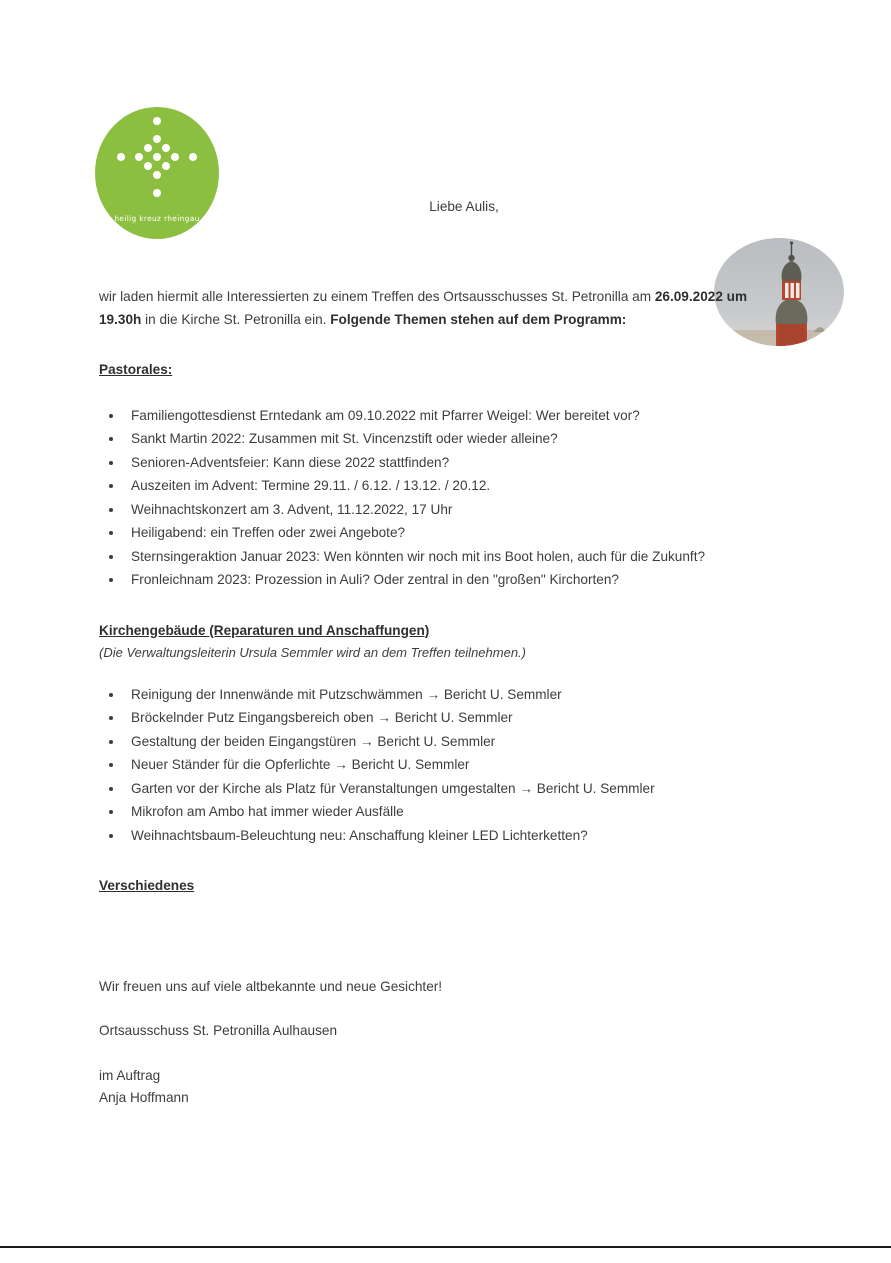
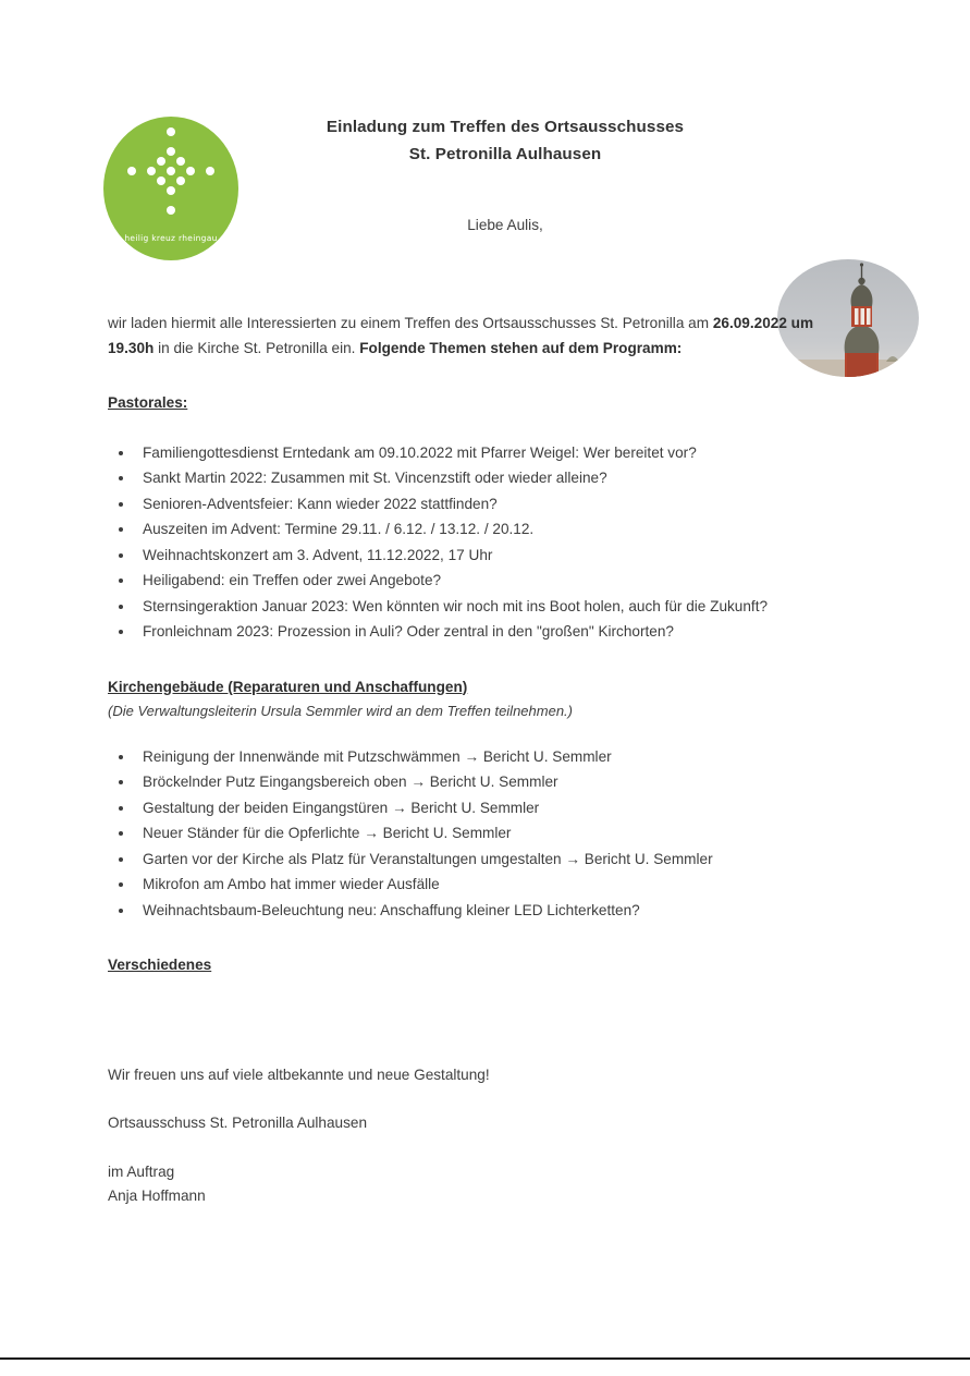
  heilig kreuz rheingau
+ Einladung zum Treffen des Ortsausschusses
+ St. Petronilla Aulhausen
  Liebe Aulis,
  wir laden hiermit alle Interessierten zu einem Treffen des Ortsausschusses St. Petronilla am 26.09.2022 um 19.30h in die Kirche St. Petronilla ein. Folgende Themen stehen auf dem Programm:
  Pastorales:
  Familiengottesdienst Erntedank am 09.10.2022 mit Pfarrer Weigel: Wer bereitet vor?
  Sankt Martin 2022: Zusammen mit St. Vincenzstift oder wieder alleine?
- Senioren-Adventsfeier: Kann diese 2022 stattfinden?
+ Senioren-Adventsfeier: Kann wieder 2022 stattfinden?
  Auszeiten im Advent: Termine 29.11. / 6.12. / 13.12. / 20.12.
  Weihnachtskonzert am 3. Advent, 11.12.2022, 17 Uhr
  Heiligabend: ein Treffen oder zwei Angebote?
  Sternsingeraktion Januar 2023: Wen könnten wir noch mit ins Boot holen, auch für die Zukunft?
  Fronleichnam 2023: Prozession in Auli? Oder zentral in den "großen" Kirchorten?
  Kirchengebäude (Reparaturen und Anschaffungen)
  (Die Verwaltungsleiterin Ursula Semmler wird an dem Treffen teilnehmen.)
  Reinigung der Innenwände mit Putzschwämmen → Bericht U. Semmler
  Bröckelnder Putz Eingangsbereich oben → Bericht U. Semmler
  Gestaltung der beiden Eingangstüren → Bericht U. Semmler
  Neuer Ständer für die Opferlichte → Bericht U. Semmler
  Garten vor der Kirche als Platz für Veranstaltungen umgestalten → Bericht U. Semmler
  Mikrofon am Ambo hat immer wieder Ausfälle
  Weihnachtsbaum-Beleuchtung neu: Anschaffung kleiner LED Lichterketten?
  Verschiedenes
- Wir freuen uns auf viele altbekannte und neue Gesichter!
+ Wir freuen uns auf viele altbekannte und neue Gestaltung!
  Ortsausschuss St. Petronilla Aulhausen
  im Auftrag
  Anja Hoffmann
